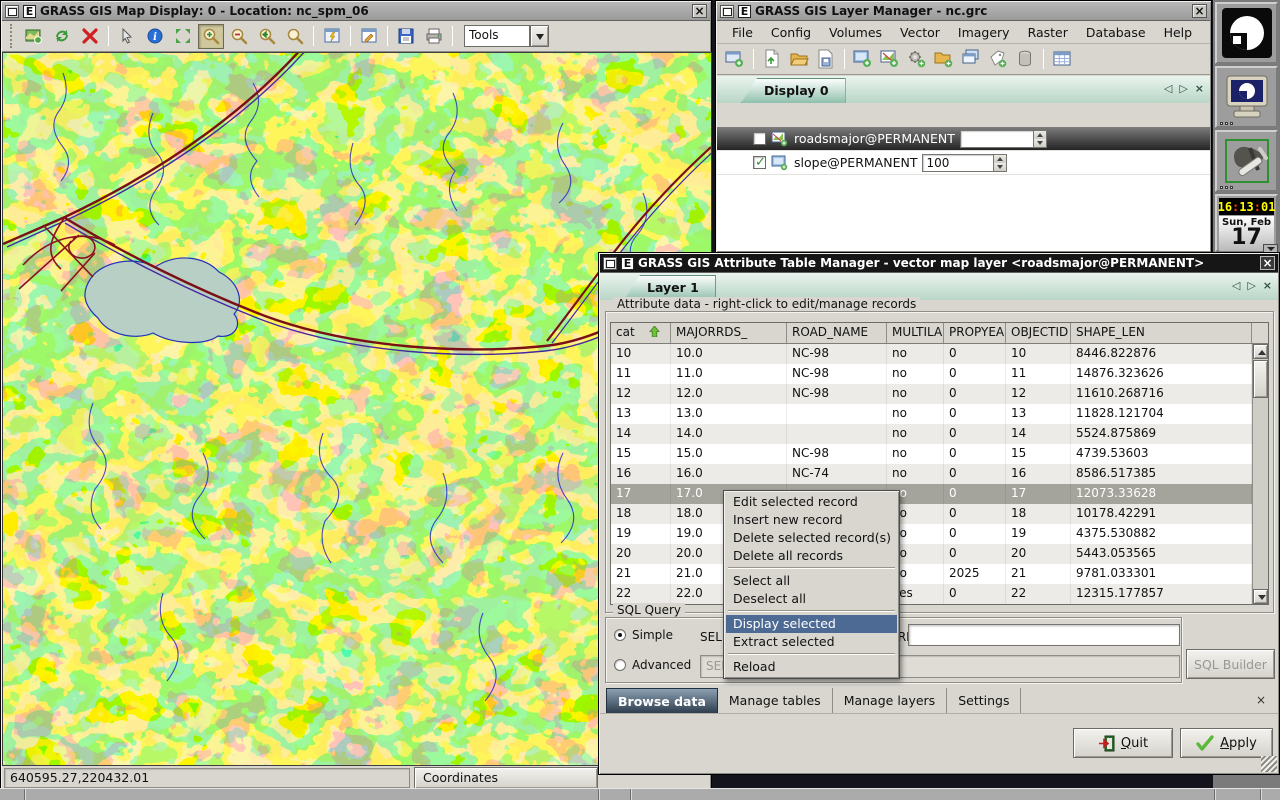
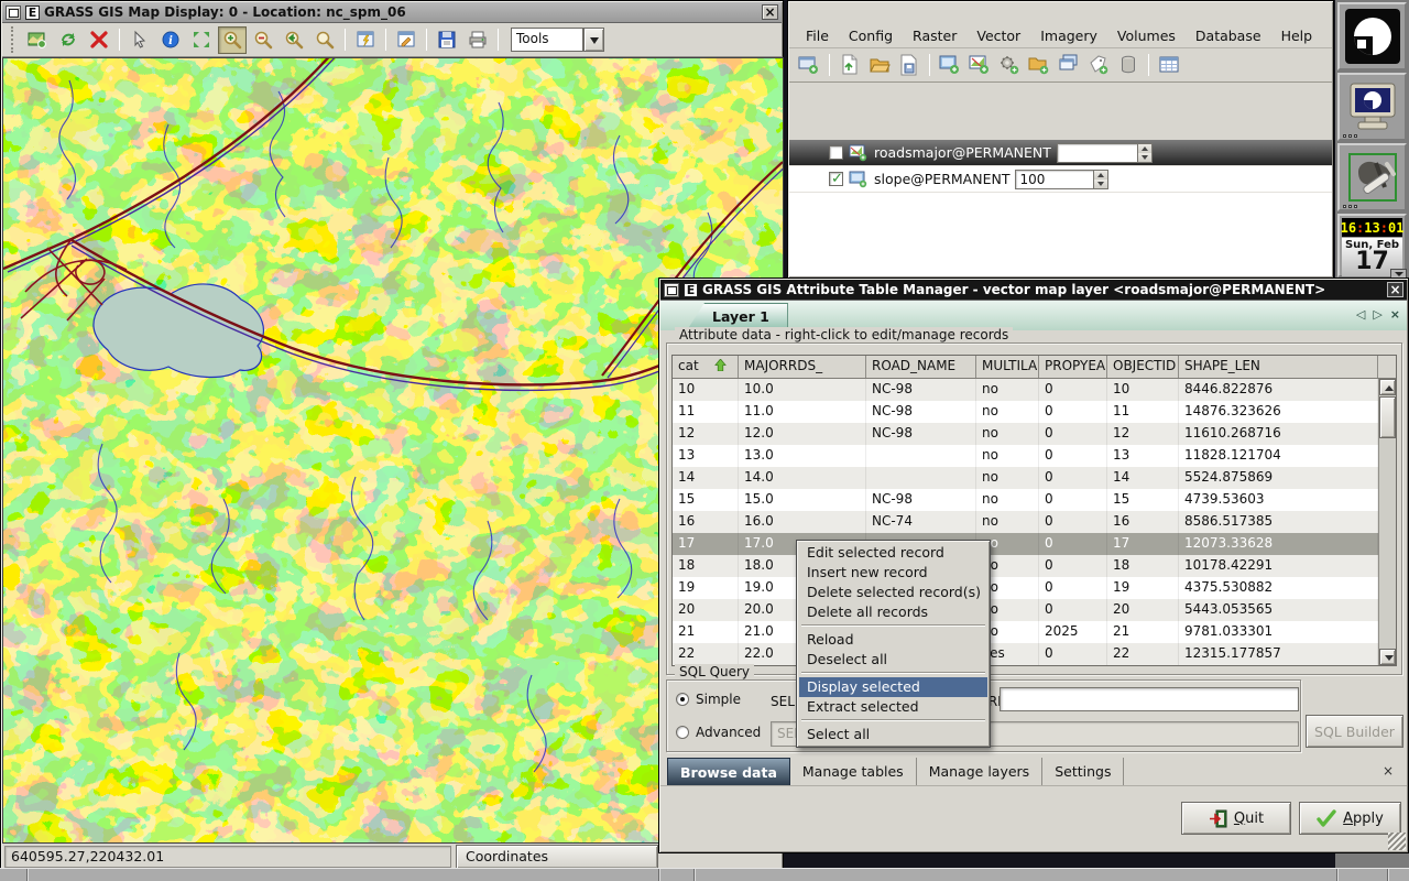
  GRASS GIS Map Display: 0 - Location: nc_spm_06
  i
  Tools
  640595.27,220432.01
  Coordinates
- GRASS GIS Layer Manager - nc.grc
  File
  Config
- Volumes
+ Raster
  Vector
  Imagery
- Raster
+ Volumes
  Database
  Help
- Display 0
  roadsmajor@PERMANENT
  100
  slope@PERMANENT
  100
  16
  13
  01
  Sun, Feb
  17
  GRASS GIS Attribute Table Manager - vector map layer <roadsmajor@PERMANENT>
  Layer 1
  cat
  MAJORRDS_
  ROAD_NAME
  MULTILA
  PROPYEA
  OBJECTID
  SHAPE_LEN
  10
  10.0
  NC-98
  no
  0
  10
  8446.822876
  11
  11.0
  NC-98
  no
  0
  11
  14876.323626
  12
  12.0
  NC-98
  no
  0
  12
  11610.268716
  13
  13.0
  no
  0
  13
  11828.121704
  14
  14.0
  no
  0
  14
  5524.875869
  15
  15.0
  NC-98
  no
  0
  15
  4739.53603
  16
  16.0
  NC-74
  no
  0
  16
  8586.517385
  17
  17.0
  0
  17
  12073.33628
  18
  18.0
  0
  18
  10178.42291
  19
  19.0
  0
  19
  4375.530882
  20
  20.0
  0
  20
  5443.053565
  21
  21.0
  2025
  21
  9781.033301
  22
  22.0
  0
  22
  12315.177857
  Attribute data - right-click to edit/manage records
  Simple
  Advanced
  SQL Query
  SQL Builder
  Browse data
  Manage tables
  Manage layers
  Settings
  Quit
  Apply
  Edit selected record
  Insert new record
  Delete selected record(s)
  Delete all records
- Select all
+ Reload
  Deselect all
  Display selected
  Extract selected
- Reload
+ Select all
